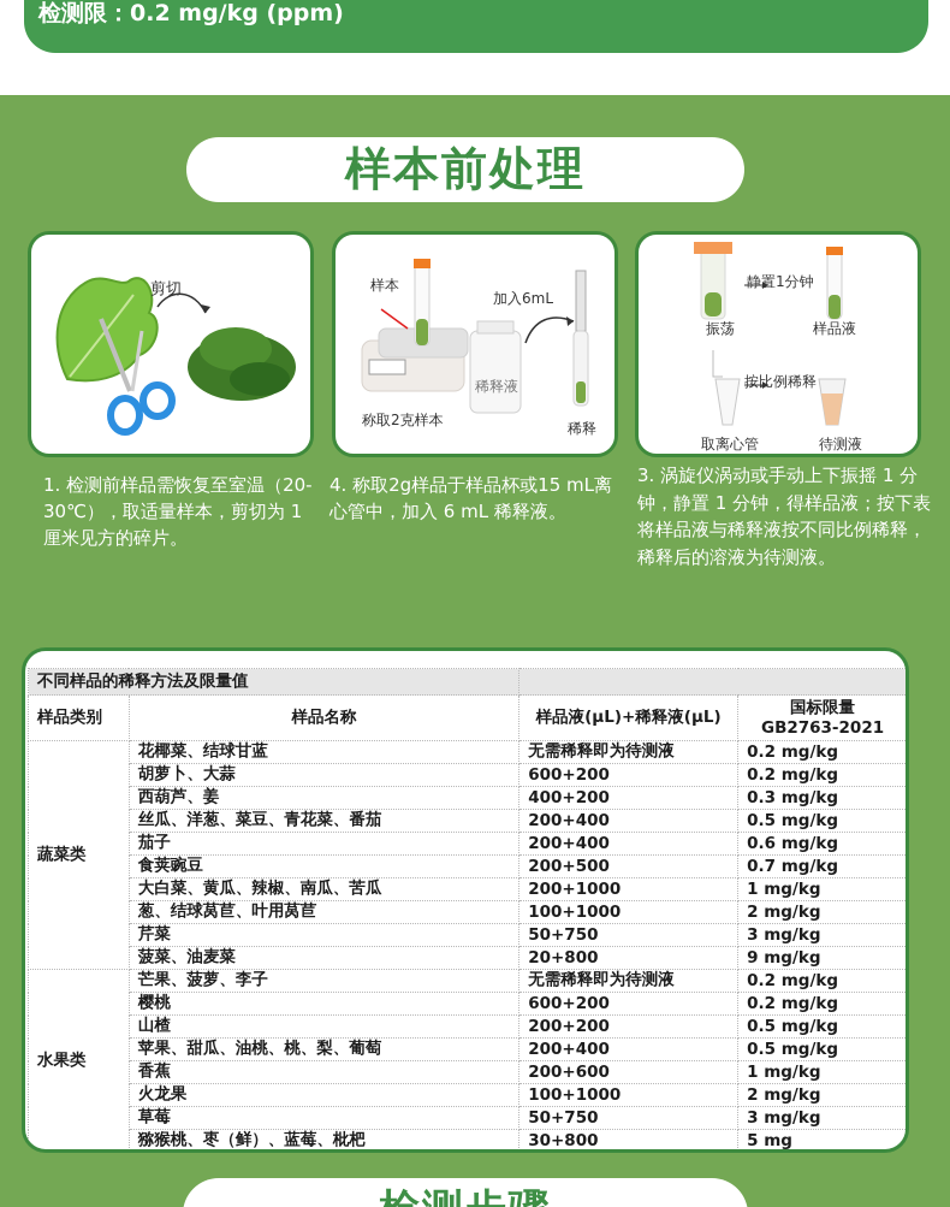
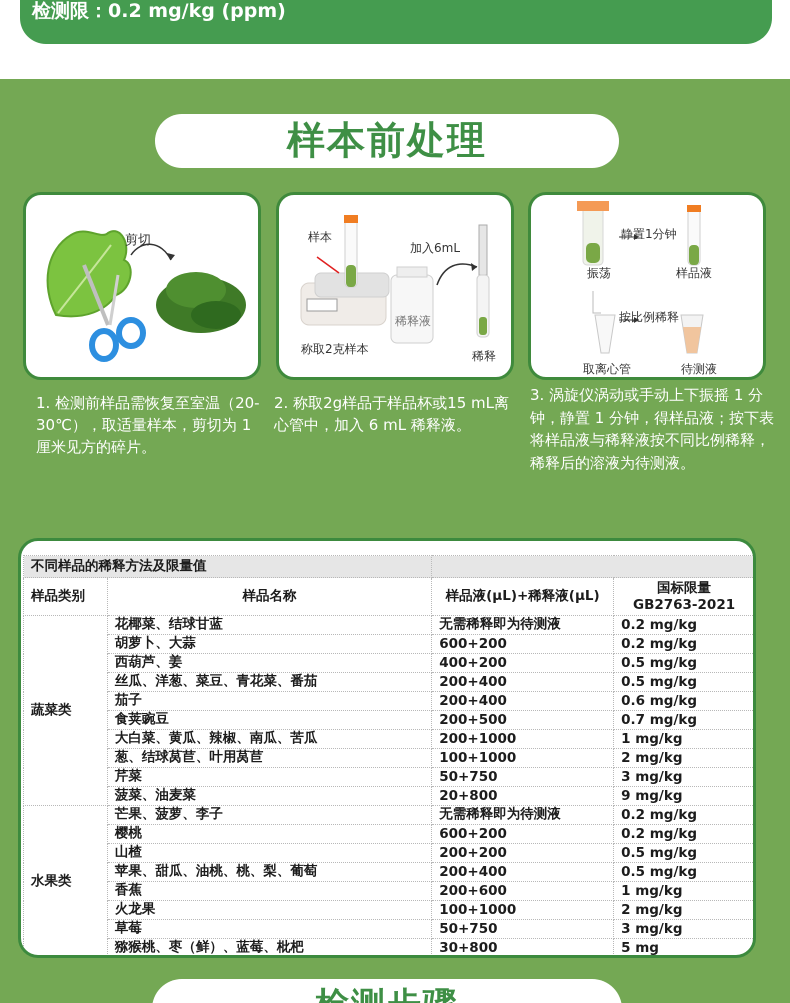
  检测限：0.2 mg/kg (ppm)
  样本前处理
  剪切
  样本
  加入6mL
  稀释液
  称取2克样本
  稀释
  静置1分钟
  振荡
  样品液
  按比例稀释
  取离心管
  待测液
  1. 检测前样品需恢复至室温（20-30℃），取适量样本，剪切为 1 厘米见方的碎片。
- 4. 称取2g样品于样品杯或15 mL离心管中，加入 6 mL 稀释液。
+ 2. 称取2g样品于样品杯或15 mL离心管中，加入 6 mL 稀释液。
  3. 涡旋仪涡动或手动上下振摇 1 分钟，静置 1 分钟，得样品液；按下表将样品液与稀释液按不同比例稀释，稀释后的溶液为待测液。
  不同样品的稀释方法及限量值
  样品类别	样品名称	样品液(μL)+稀释液(μL)	国标限量 GB2763-2021
  蔬菜类	花椰菜、结球甘蓝	无需稀释即为待测液	0.2 mg/kg
  胡萝卜、大蒜	600+200	0.2 mg/kg
- 西葫芦、姜	400+200	0.3 mg/kg
+ 西葫芦、姜	400+200	0.5 mg/kg
  丝瓜、洋葱、菜豆、青花菜、番茄	200+400	0.5 mg/kg
  茄子	200+400	0.6 mg/kg
  食荚豌豆	200+500	0.7 mg/kg
  大白菜、黄瓜、辣椒、南瓜、苦瓜	200+1000	1 mg/kg
  葱、结球莴苣、叶用莴苣	100+1000	2 mg/kg
  芹菜	50+750	3 mg/kg
  菠菜、油麦菜	20+800	9 mg/kg
  水果类	芒果、菠萝、李子	无需稀释即为待测液	0.2 mg/kg
  樱桃	600+200	0.2 mg/kg
  山楂	200+200	0.5 mg/kg
  苹果、甜瓜、油桃、桃、梨、葡萄	200+400	0.5 mg/kg
  香蕉	200+600	1 mg/kg
  火龙果	100+1000	2 mg/kg
  草莓	50+750	3 mg/kg
  猕猴桃、枣（鲜）、蓝莓、枇杷	30+800	5 mg
